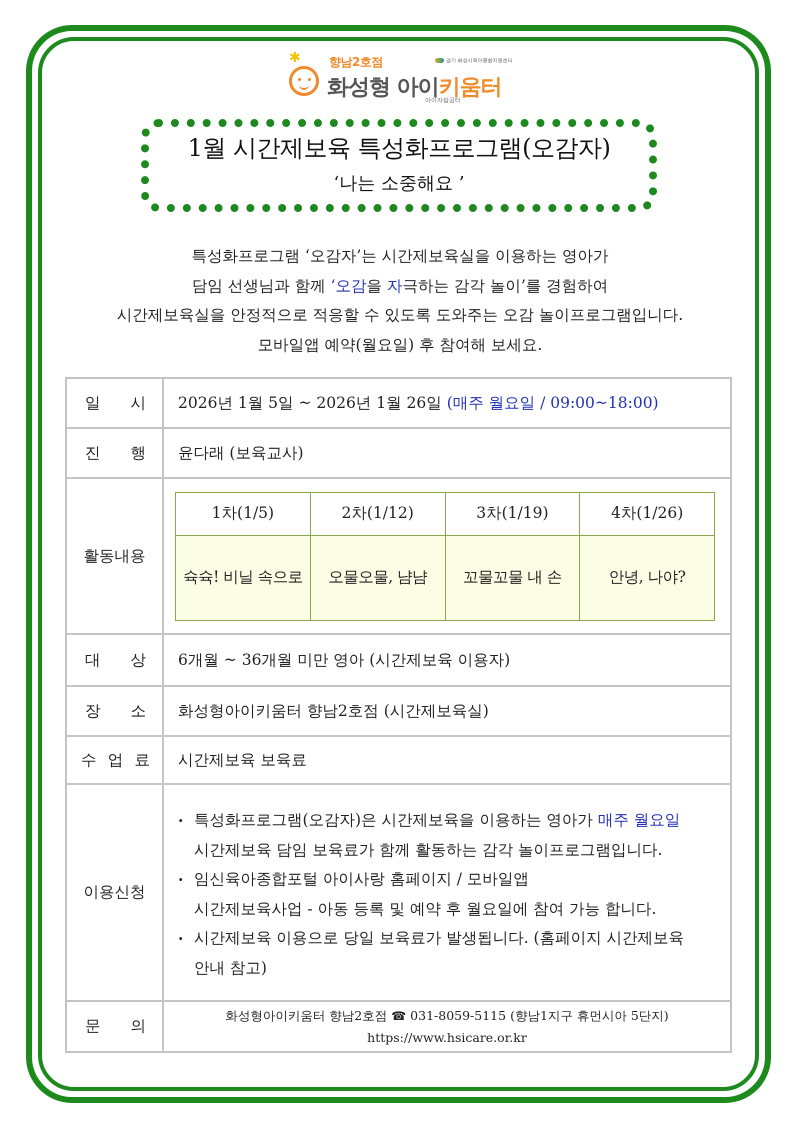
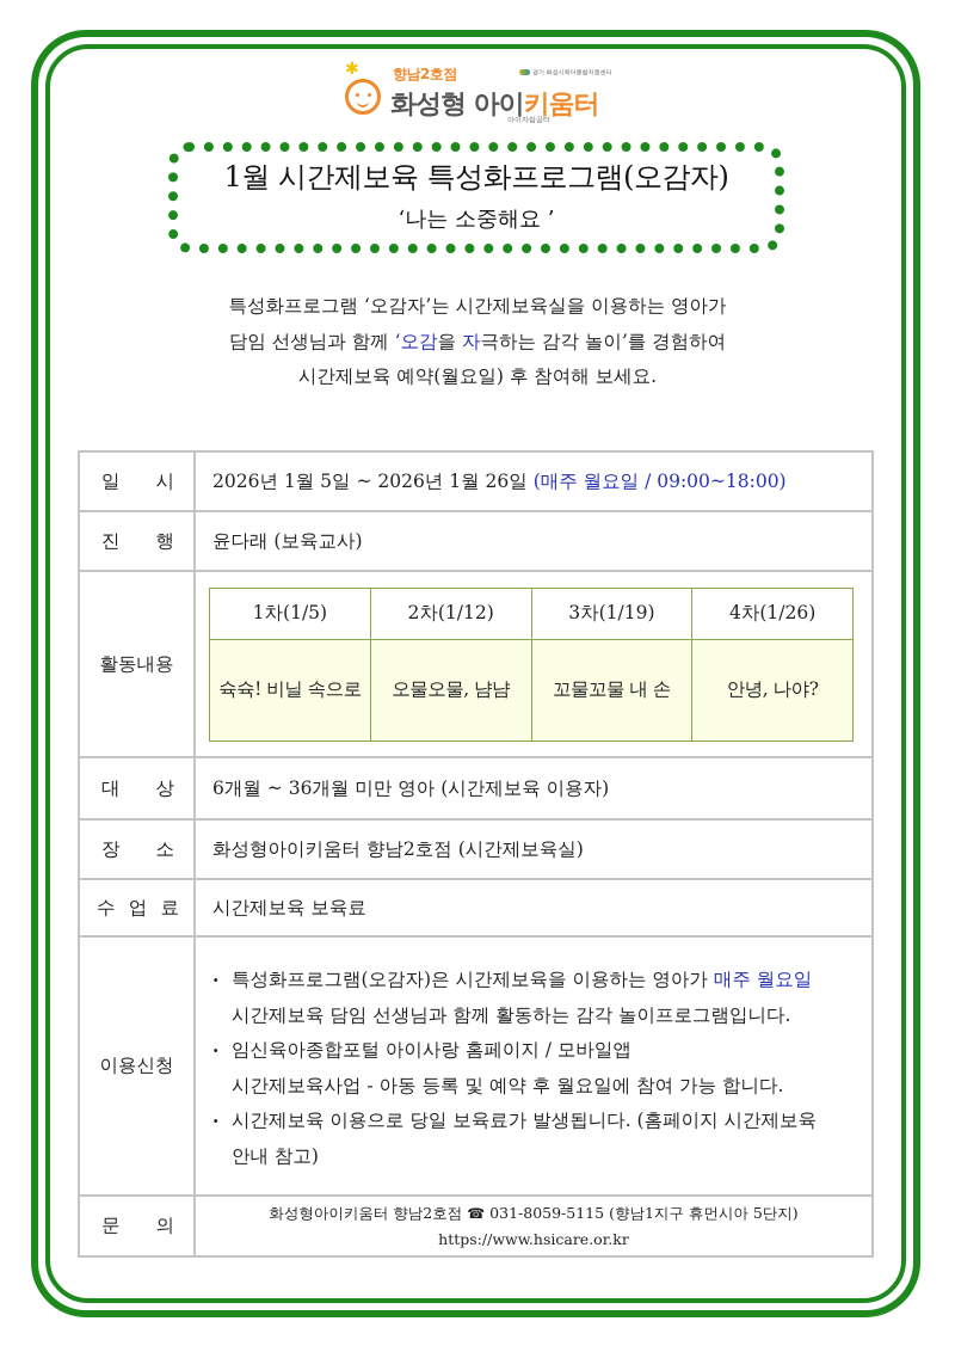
  ✱
  향남2호점
  화성형 아이키움터
  1월 시간제보육 특성화프로그램(오감자)
  ‘나는 소중해요 ’
  특성화프로그램 ‘오감자’는 시간제보육실을 이용하는 영아가
  담임 선생님과 함께 ‘오감을 자극하는 감각 놀이’를 경험하여
- 시간제보육실을 안정적으로 적응할 수 있도록 도와주는 오감 놀이프로그램입니다.
- 모바일앱 예약(월요일) 후 참여해 보세요.
+ 시간제보육 예약(월요일) 후 참여해 보세요.
  일 시	2026년 1월 5일 ~ 2026년 1월 26일 (매주 월요일 / 09:00~18:00)
  진 행	윤다래 (보육교사)
  활동내용
  1차(1/5)	2차(1/12)	3차(1/19)	4차(1/26)
  슉슉! 비닐 속으로	오물오물, 냠냠	꼬물꼬물 내 손	안녕, 나야?
  대 상	6개월 ~ 36개월 미만 영아 (시간제보육 이용자)
  장 소	화성형아이키움터 향남2호점 (시간제보육실)
  수 업 료	시간제보육 보육료
- 이용신청	특성화프로그램(오감자)은 시간제보육을 이용하는 영아가 매주 월요일 시간제보육 담임 보육료가 함께 활동하는 감각 놀이프로그램입니다. 임신육아종합포털 아이사랑 홈페이지 / 모바일앱 시간제보육사업 - 아동 등록 및 예약 후 월요일에 참여 가능 합니다. 시간제보육 이용으로 당일 보육료가 발생됩니다. (홈페이지 시간제보육 안내 참고)
+ 이용신청	특성화프로그램(오감자)은 시간제보육을 이용하는 영아가 매주 월요일 시간제보육 담임 선생님과 함께 활동하는 감각 놀이프로그램입니다. 임신육아종합포털 아이사랑 홈페이지 / 모바일앱 시간제보육사업 - 아동 등록 및 예약 후 월요일에 참여 가능 합니다. 시간제보육 이용으로 당일 보육료가 발생됩니다. (홈페이지 시간제보육 안내 참고)
  문 의	화성형아이키움터 향남2호점 ☎ 031-8059-5115 (향남1지구 휴먼시아 5단지) https://www.hsicare.or.kr
